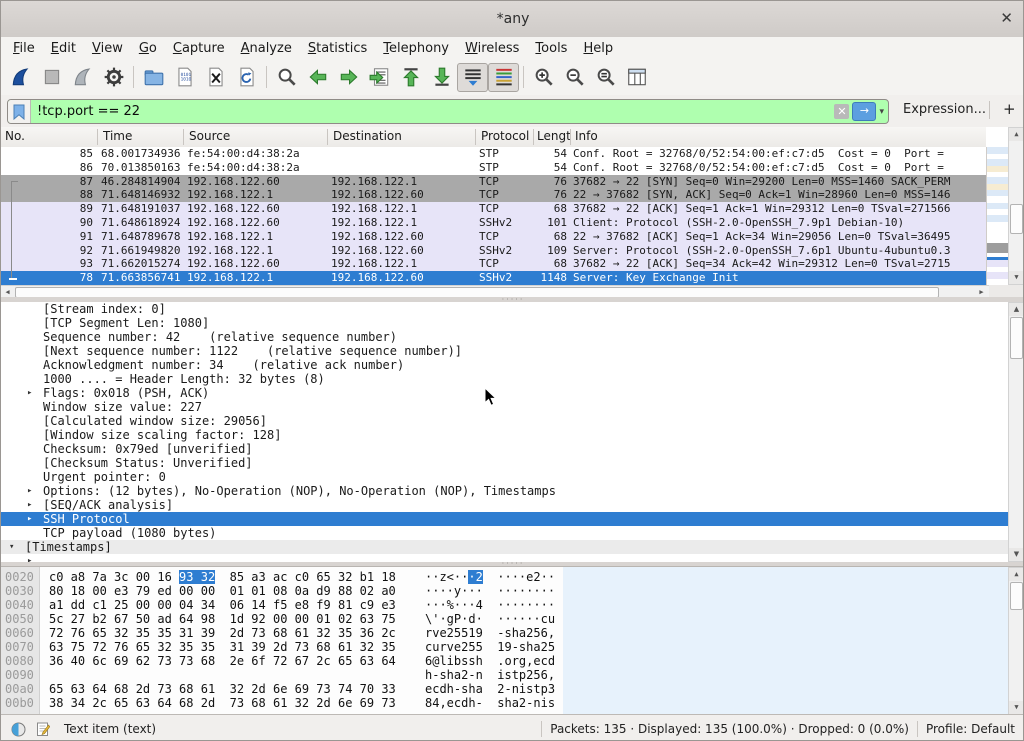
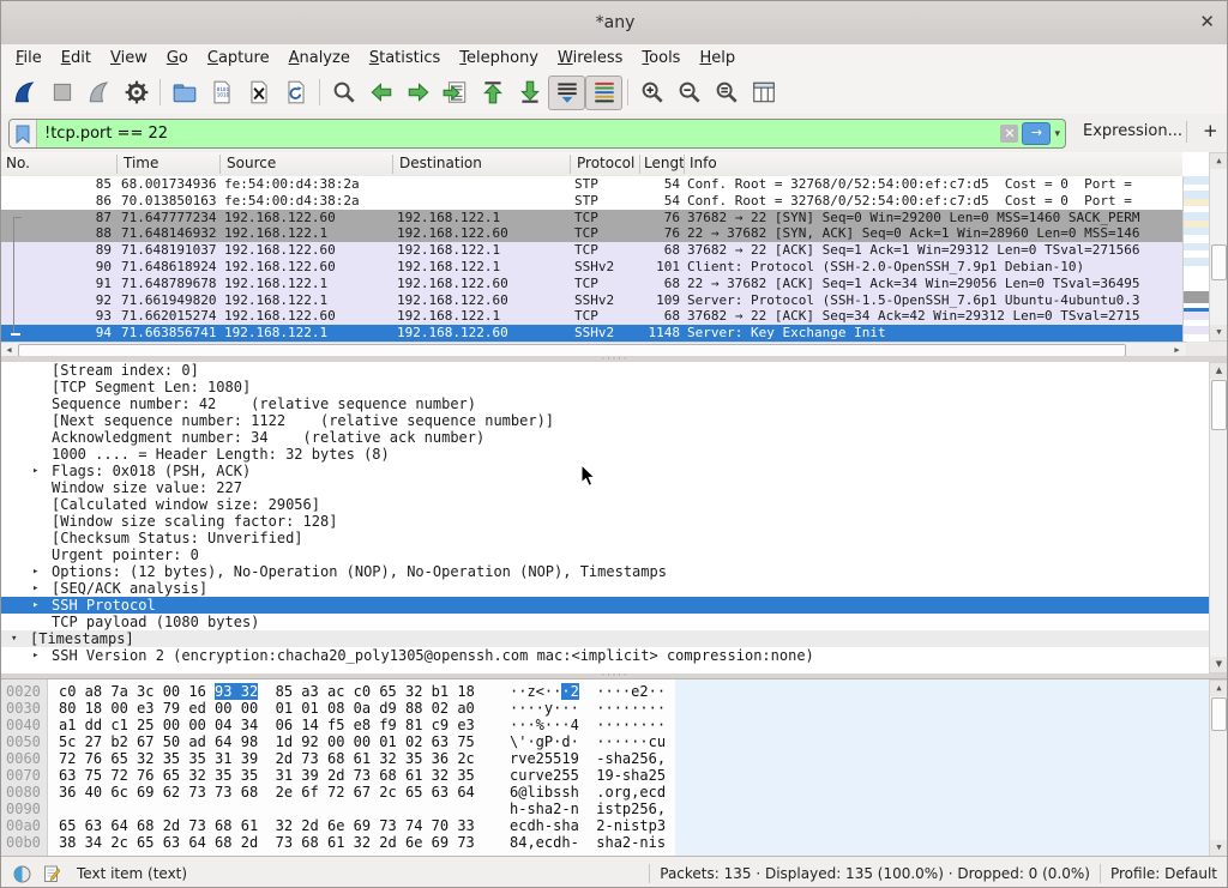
  *any
  ✕
  File
  Edit
  View
  Go
  Capture
  Analyze
  Statistics
  Telephony
  Wireless
  Tools
  Help
  !tcp.port == 22
  ✕
  →
  ▾
  Expression...
  +
  No.
  Time
  Source
  Destination
  Protocol
  Lengt
  Info
  85
  68.001734936
  fe:54:00:d4:38:2a
  STP
  54
  Conf. Root = 32768/0/52:54:00:ef:c7:d5 Cost = 0 Port =
  86
  70.013850163
  fe:54:00:d4:38:2a
  STP
  54
  Conf. Root = 32768/0/52:54:00:ef:c7:d5 Cost = 0 Port =
  87
- 46.284814904
+ 71.647777234
  192.168.122.60
  192.168.122.1
  TCP
  76
  37682 → 22 [SYN] Seq=0 Win=29200 Len=0 MSS=1460 SACK_PERM
  88
  71.648146932
  192.168.122.1
  192.168.122.60
  TCP
  76
  22 → 37682 [SYN, ACK] Seq=0 Ack=1 Win=28960 Len=0 MSS=146
  89
  71.648191037
  192.168.122.60
  192.168.122.1
  TCP
  68
  37682 → 22 [ACK] Seq=1 Ack=1 Win=29312 Len=0 TSval=271566
  90
  71.648618924
  192.168.122.60
  192.168.122.1
  SSHv2
  101
  Client: Protocol (SSH-2.0-OpenSSH_7.9p1 Debian-10)
  91
  71.648789678
  192.168.122.1
  192.168.122.60
  TCP
  68
  22 → 37682 [ACK] Seq=1 Ack=34 Win=29056 Len=0 TSval=36495
  92
  71.661949820
  192.168.122.1
  192.168.122.60
  SSHv2
  109
- Server: Protocol (SSH-2.0-OpenSSH_7.6p1 Ubuntu-4ubuntu0.3
+ Server: Protocol (SSH-1.5-OpenSSH_7.6p1 Ubuntu-4ubuntu0.3
  93
  71.662015274
  192.168.122.60
  192.168.122.1
  TCP
  68
  37682 → 22 [ACK] Seq=34 Ack=42 Win=29312 Len=0 TSval=2715
- 78
+ 94
  71.663856741
  192.168.122.1
  192.168.122.60
  SSHv2
  1148
  Server: Key Exchange Init
  ▲
  ▼
  ◀
  ▶
  ·····
  [Stream index: 0]
  [TCP Segment Len: 1080]
  Sequence number: 42 (relative sequence number)
  [Next sequence number: 1122 (relative sequence number)]
  Acknowledgment number: 34 (relative ack number)
  1000 .... = Header Length: 32 bytes (8)
  ▸
  Flags: 0x018 (PSH, ACK)
  Window size value: 227
  [Calculated window size: 29056]
  [Window size scaling factor: 128]
- Checksum: 0x79ed [unverified]
  [Checksum Status: Unverified]
  Urgent pointer: 0
  ▸
  Options: (12 bytes), No-Operation (NOP), No-Operation (NOP), Timestamps
  ▸
  [SEQ/ACK analysis]
  ▸
  SSH Protocol
  TCP payload (1080 bytes)
  ▾
  [Timestamps]
  ▸
+ SSH Version 2 (encryption:chacha20_poly1305@openssh.com mac:<implicit> compression:none)
  ▲
  ▼
  ·····
  0020
  c0 a8 7a 3c 00 16 93 32 85 a3 ac c0 65 32 b1 18
  ··z<···2 ····e2··
  0030
  80 18 00 e3 79 ed 00 00 01 01 08 0a d9 88 02 a0
  ····y··· ········
  0040
  a1 dd c1 25 00 00 04 34 06 14 f5 e8 f9 81 c9 e3
  ···%···4 ········
  0050
  5c 27 b2 67 50 ad 64 98 1d 92 00 00 01 02 63 75
  \'·gP·d· ······cu
  0060
  72 76 65 32 35 35 31 39 2d 73 68 61 32 35 36 2c
  rve25519 -sha256,
  0070
  63 75 72 76 65 32 35 35 31 39 2d 73 68 61 32 35
  curve255 19-sha25
  0080
  36 40 6c 69 62 73 73 68 2e 6f 72 67 2c 65 63 64
  6@libssh .org,ecd
  0090
  h-sha2-n istp256,
  00a0
  65 63 64 68 2d 73 68 61 32 2d 6e 69 73 74 70 33
  ecdh-sha 2-nistp3
  00b0
  38 34 2c 65 63 64 68 2d 73 68 61 32 2d 6e 69 73
  84,ecdh- sha2-nis
  ▲
  ▼
  Text item (text)
  Packets: 135 · Displayed: 135 (100.0%) · Dropped: 0 (0.0%)
  Profile: Default
